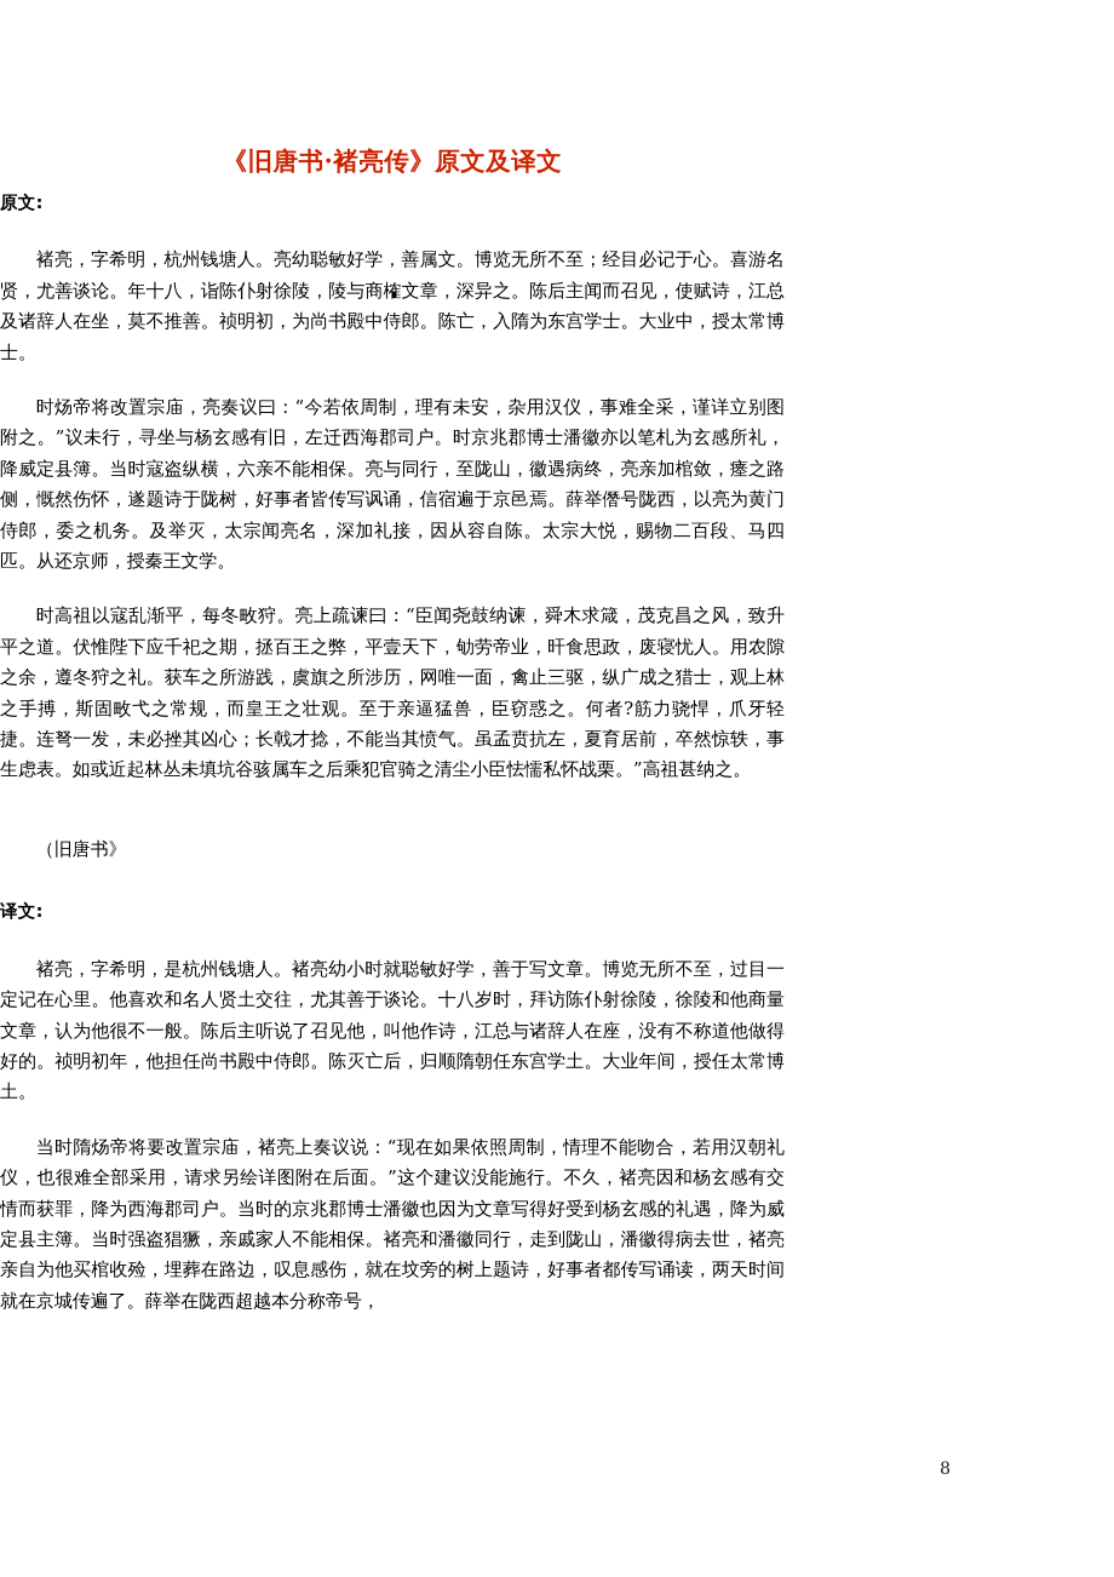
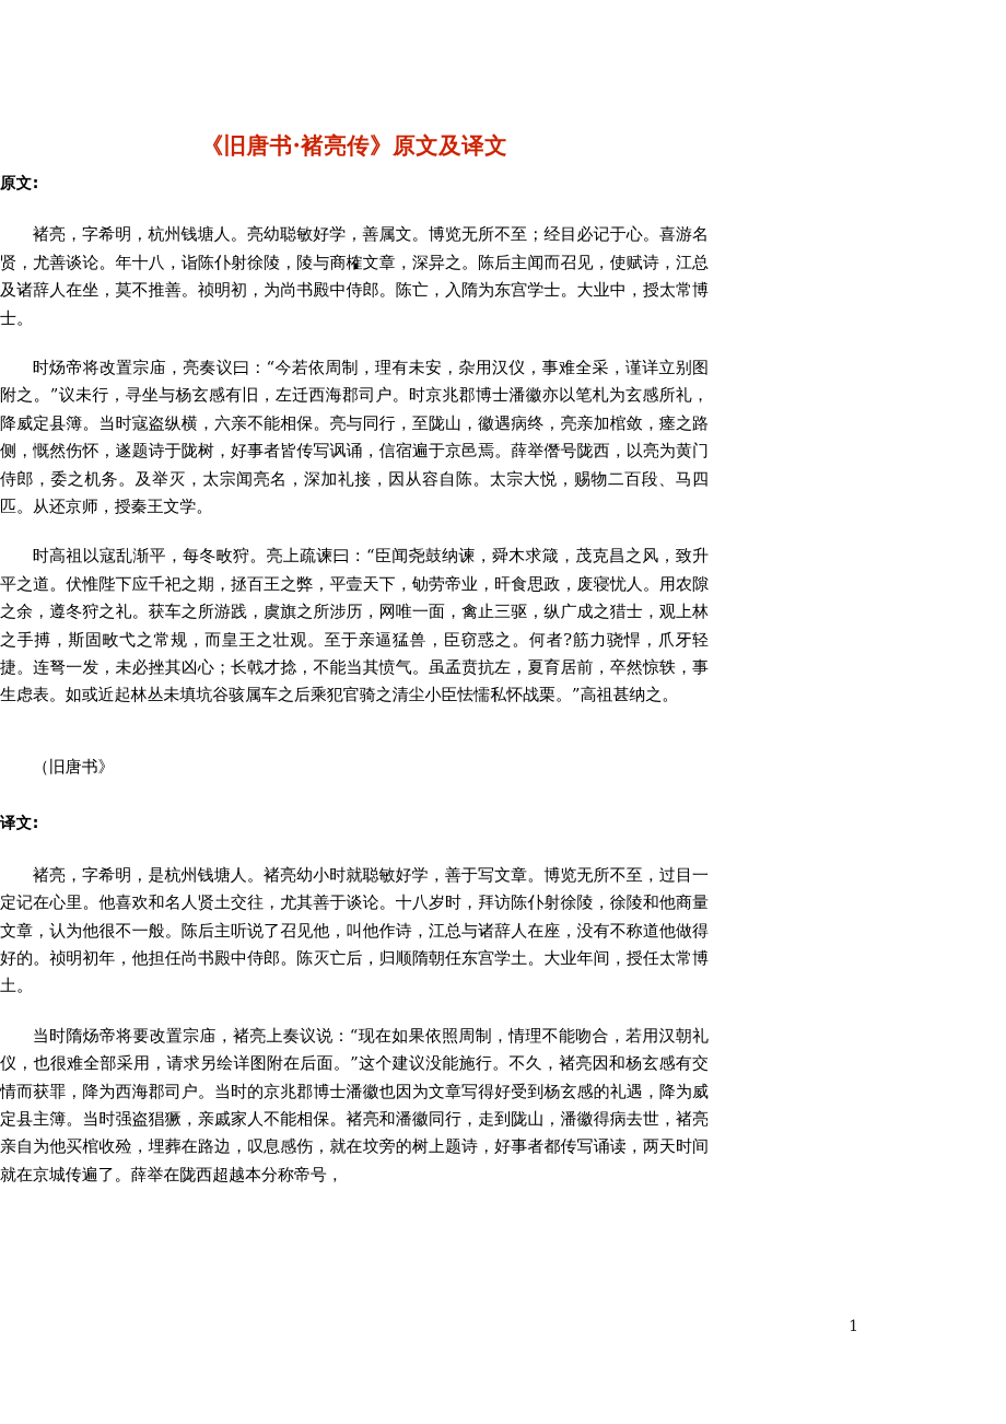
  《旧唐书·褚亮传》原文及译文
  原文:
  褚亮，字希明，杭州钱塘人。亮幼聪敏好学，善属文。博览无所不至；经目必记于心。喜游名贤，尤善谈论。年十八，诣陈仆射徐陵，陵与商榷文章，深异之。陈后主闻而召见，使赋诗，江总及诸辞人在坐，莫不推善。祯明初，为尚书殿中侍郎。陈亡，入隋为东宫学士。大业中，授太常博士。
  时炀帝将改置宗庙，亮奏议曰：“今若依周制，理有未安，杂用汉仪，事难全采，谨详立别图附之。”议未行，寻坐与杨玄感有旧，左迁西海郡司户。时京兆郡博士潘徽亦以笔札为玄感所礼，降威定县簿。当时寇盗纵横，六亲不能相保。亮与同行，至陇山，徽遇病终，亮亲加棺敛，瘗之路侧，慨然伤怀，遂题诗于陇树，好事者皆传写讽诵，信宿遍于京邑焉。薛举僭号陇西，以亮为黄门侍郎，委之机务。及举灭，太宗闻亮名，深加礼接，因从容自陈。太宗大悦，赐物二百段、马四匹。从还京师，授秦王文学。
  时高祖以寇乱渐平，每冬畋狩。亮上疏谏曰：“臣闻尧鼓纳谏，舜木求箴，茂克昌之风，致升平之道。伏惟陛下应千祀之期，拯百王之弊，平壹天下，劬劳帝业，旰食思政，废寝忧人。用农隙之余，遵冬狩之礼。获车之所游践，虞旗之所涉历，网唯一面，禽止三驱，纵广成之猎士，观上林之手搏，斯固畋弋之常规，而皇王之壮观。至于亲逼猛兽，臣窃惑之。何者?筋力骁悍，爪牙轻捷。连弩一发，未必挫其凶心；长戟才捻，不能当其愤气。虽孟贲抗左，夏育居前，卒然惊轶，事生虑表。如或近起林丛未填坑谷骇属车之后乘犯官骑之清尘小臣怯懦私怀战栗。”高祖甚纳之。
  （旧唐书》
  译文:
  褚亮，字希明，是杭州钱塘人。褚亮幼小时就聪敏好学，善于写文章。博览无所不至，过目一定记在心里。他喜欢和名人贤土交往，尤其善于谈论。十八岁时，拜访陈仆射徐陵，徐陵和他商量文章，认为他很不一般。陈后主听说了召见他，叫他作诗，江总与诸辞人在座，没有不称道他做得好的。祯明初年，他担任尚书殿中侍郎。陈灭亡后，归顺隋朝任东宫学土。大业年间，授任太常博土。
  当时隋炀帝将要改置宗庙，褚亮上奏议说：“现在如果依照周制，情理不能吻合，若用汉朝礼仪，也很难全部采用，请求另绘详图附在后面。”这个建议没能施行。不久，褚亮因和杨玄感有交情而获罪，降为西海郡司户。当时的京兆郡博士潘徽也因为文章写得好受到杨玄感的礼遇，降为威定县主簿。当时强盗猖獗，亲戚家人不能相保。褚亮和潘徽同行，走到陇山，潘徽得病去世，褚亮亲自为他买棺收殓，埋葬在路边，叹息感伤，就在坟旁的树上题诗，好事者都传写诵读，两天时间就在京城传遍了。薛举在陇西超越本分称帝号，
- 8
+ 1
